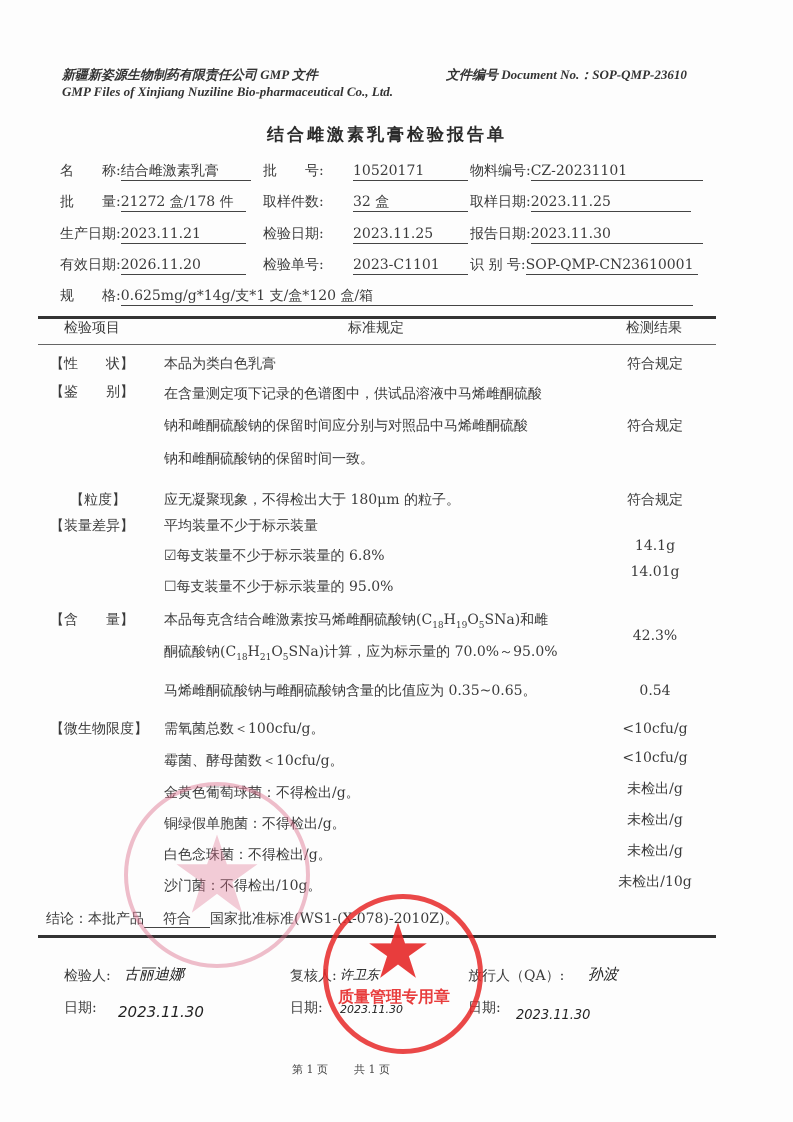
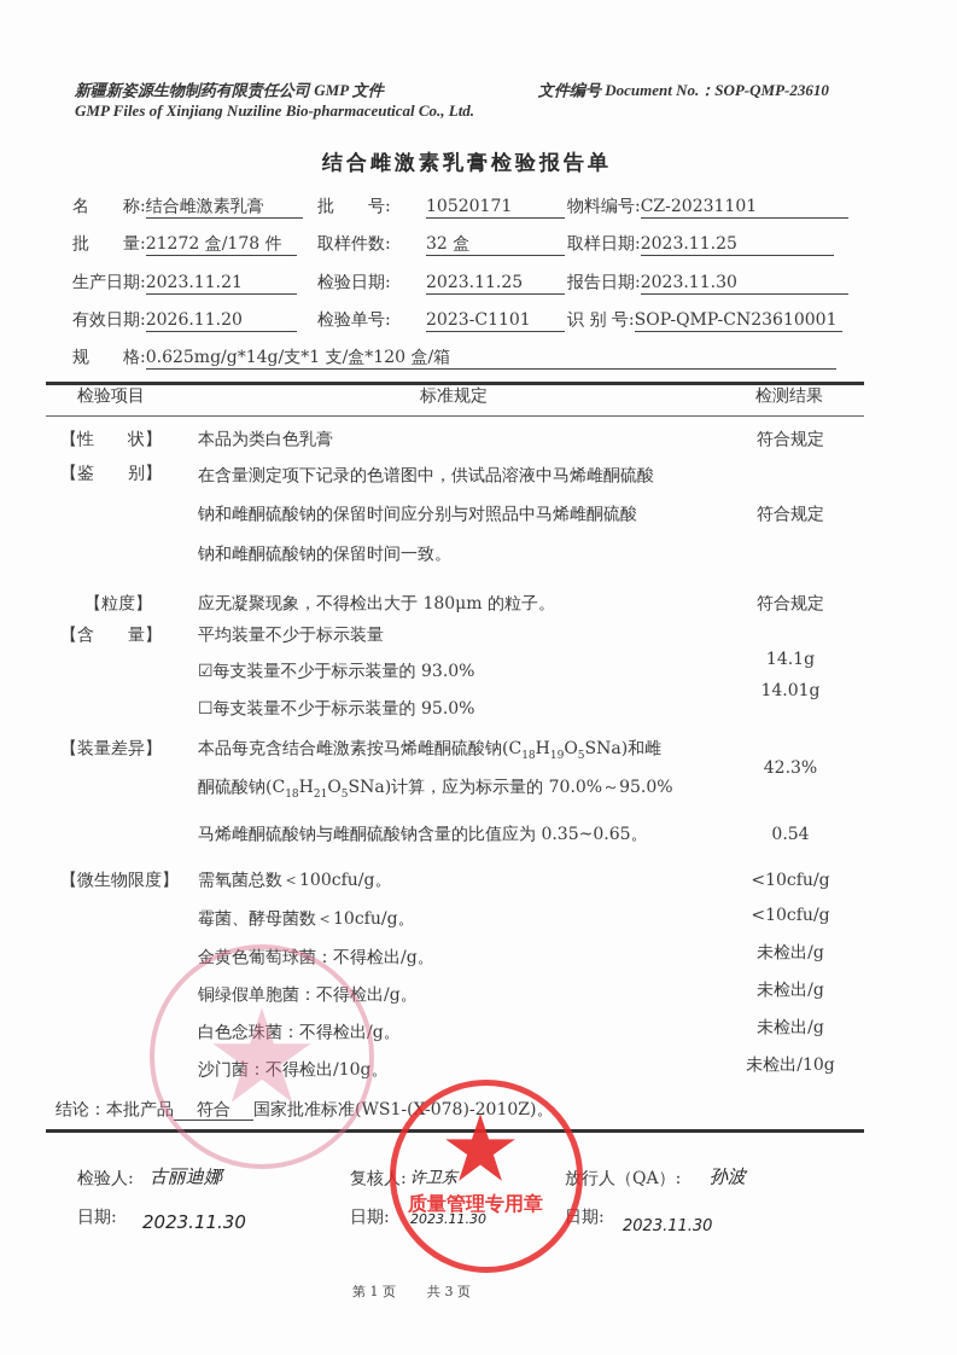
  新疆新姿源生物制药有限责任公司 GMP 文件
  GMP Files of Xinjiang Nuziline Bio-pharmaceutical Co., Ltd.
  文件编号 Document No.：SOP-QMP-23610
  结合雌激素乳膏检验报告单
  名 称:结合雌激素乳膏
  批 号: 10520171
  物料编号:CZ-20231101
  批 量:21272 盒/178 件
  取样件数: 32 盒
  取样日期:2023.11.25
  生产日期:2023.11.21
  检验日期: 2023.11.25
  报告日期:2023.11.30
  有效日期:2026.11.20
  检验单号: 2023-C1101
  识 别 号:SOP-QMP-CN23610001
  规 格:0.625mg/g*14g/支*1 支/盒*120 盒/箱
  检验项目
  标准规定
  检测结果
  【性 状】
  本品为类白色乳膏
  符合规定
  【鉴 别】
  在含量测定项下记录的色谱图中，供试品溶液中马烯雌酮硫酸
  钠和雌酮硫酸钠的保留时间应分别与对照品中马烯雌酮硫酸
  钠和雌酮硫酸钠的保留时间一致。
  符合规定
  【粒度】
  应无凝聚现象，不得检出大于 180μm 的粒子。
  符合规定
- 【装量差异】
+ 【含 量】
  平均装量不少于标示装量
- ☑每支装量不少于标示装量的 6.8%
+ ☑每支装量不少于标示装量的 93.0%
  ☐每支装量不少于标示装量的 95.0%
  14.1g
  14.01g
- 【含 量】
+ 【装量差异】
  本品每克含结合雌激素按马烯雌酮硫酸钠(C18H19O5SNa)和雌
  酮硫酸钠(C18H21O5SNa)计算，应为标示量的 70.0%～95.0%
  马烯雌酮硫酸钠与雌酮硫酸钠含量的比值应为 0.35~0.65。
  42.3%
  0.54
  【微生物限度】
  需氧菌总数＜100cfu/g。
  霉菌、酵母菌数＜10cfu/g。
  金黄色葡萄球菌：不得检出/g。
  铜绿假单胞菌：不得检出/g。
  白色念珠菌：不得检出/g。
  沙门菌：不得检出/10g。
  <10cfu/g
  <10cfu/g
  未检出/g
  未检出/g
  未检出/g
  未检出/10g
  结论：本批产品 符合 国家批准标准(WS1-(X-078)-2010Z)。
  检验人:
  古丽迪娜
  日期:
  2023.11.30
  复核人:
  许卫东
  日期:
  2023.11.30
  放行人（QA）:
  孙波
  日期:
  2023.11.30
  质量管理专用章
  第 1 页
- 共 1 页
+ 共 3 页
